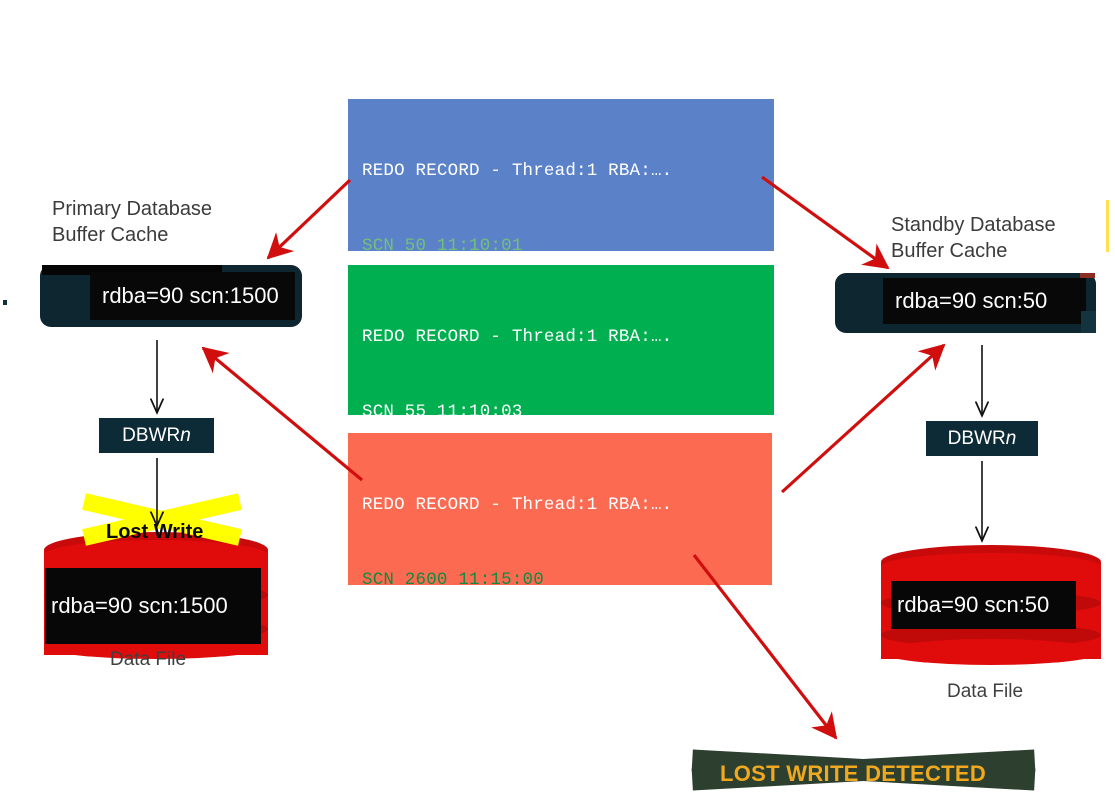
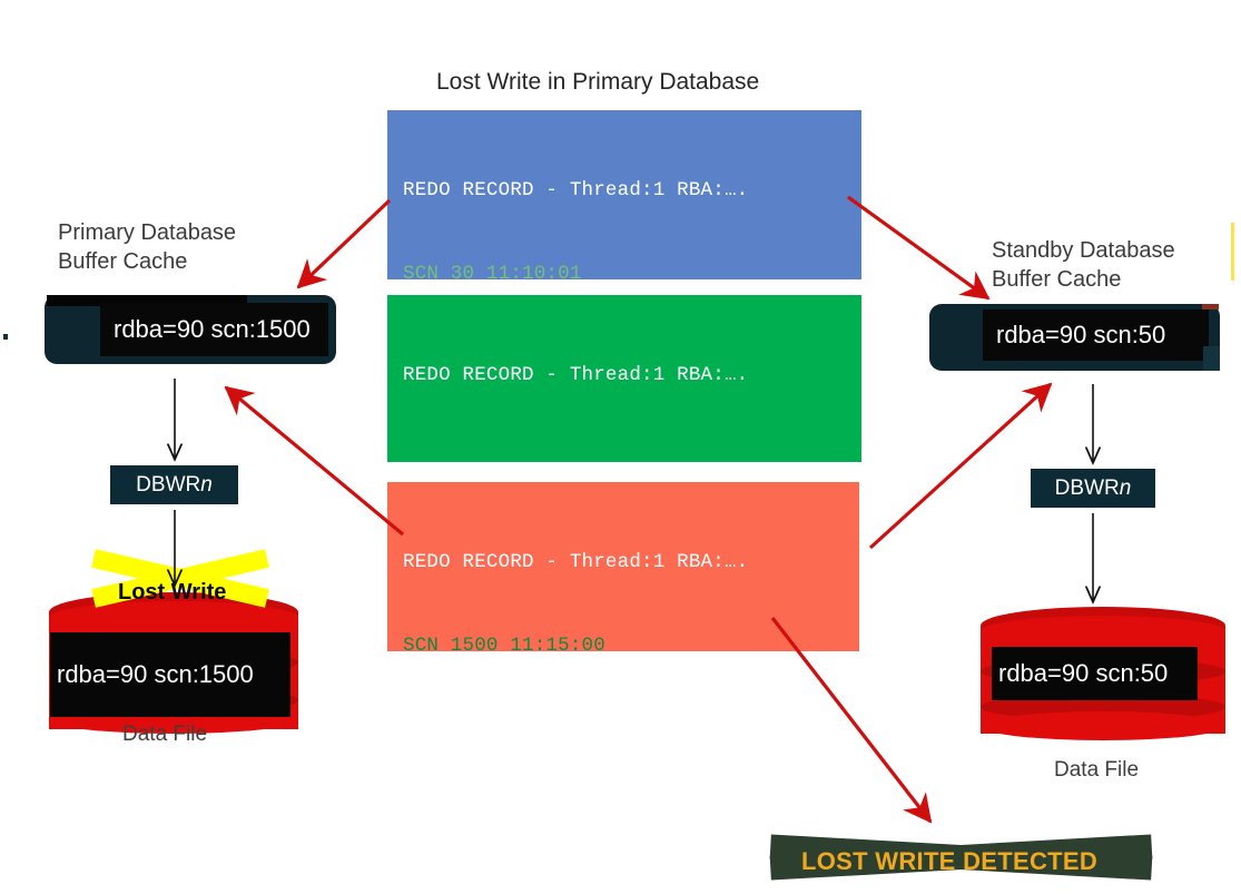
+ Lost Write in Primary Database
  REDO RECORD - Thread:1 RBA:….
- SCN 50 11:10:01
+ SCN 30 11:10:01
  REDO RECORD - Thread:1 RBA:….
- SCN 55 11:10:03
  REDO RECORD - Thread:1 RBA:….
- SCN 2600 11:15:00
+ SCN 1500 11:15:00
  Primary Database
  Buffer Cache
  rdba=90 scn:1500
  DBWR
  n
  rdba=90 scn:1500
  Lost Write
  Data File
  Standby Database
  Buffer Cache
  rdba=90 scn:50
  DBWR
  n
  rdba=90 scn:50
  Data File
  LOST WRITE DETECTED
